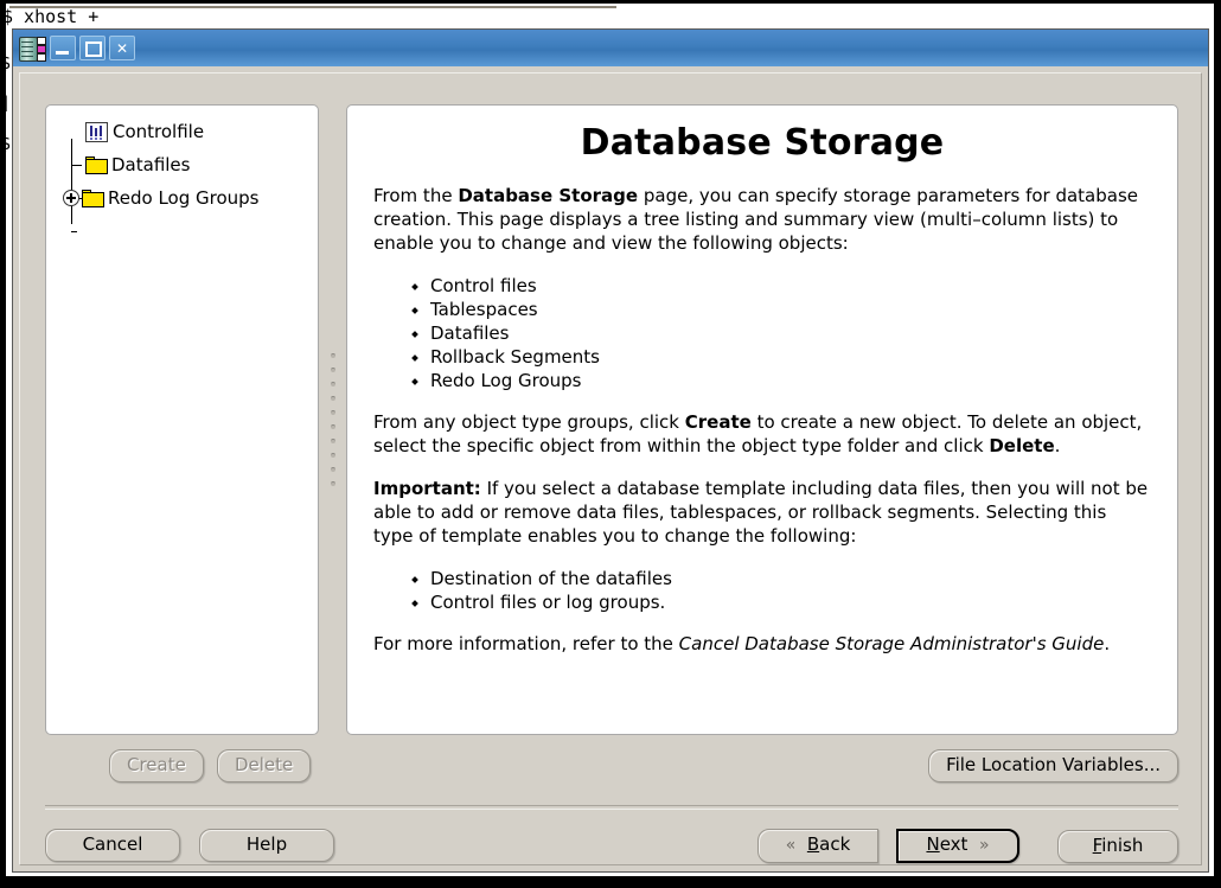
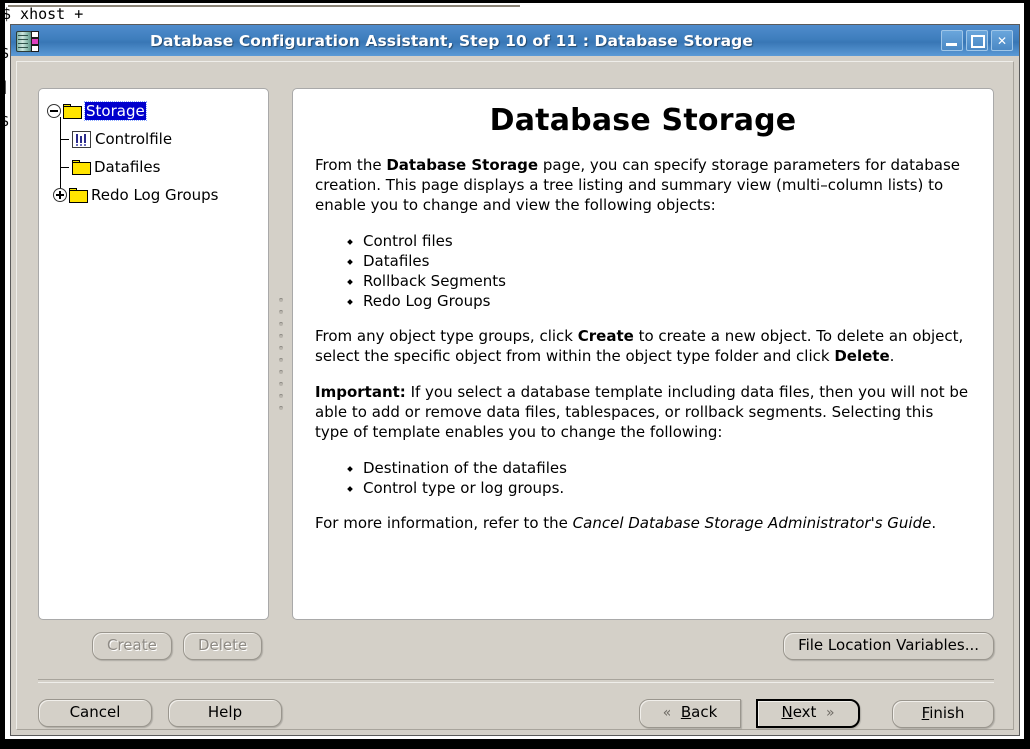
  $ xhost +
+ Database Configuration Assistant, Step 10 of 11 : Database Storage
  ✕
+ Storage
  Controlfile
  Datafiles
  Redo Log Groups
  Database Storage
  From the Database Storage page, you can specify storage parameters for database creation. This page displays a tree listing and summary view (multi–column lists) to enable you to change and view the following objects:
  Control files
- Tablespaces
  Datafiles
  Rollback Segments
  Redo Log Groups
  From any object type groups, click Create to create a new object. To delete an object, select the specific object from within the object type folder and click Delete.
  Important: If you select a database template including data files, then you will not be able to add or remove data files, tablespaces, or rollback segments. Selecting this type of template enables you to change the following:
  Destination of the datafiles
- Control files or log groups.
+ Control type or log groups.
  For more information, refer to the Cancel Database Storage Administrator's Guide.
  Create Delete
  File Location Variables...
  Cancel
  Help
  « Back
  Next »
  Finish
